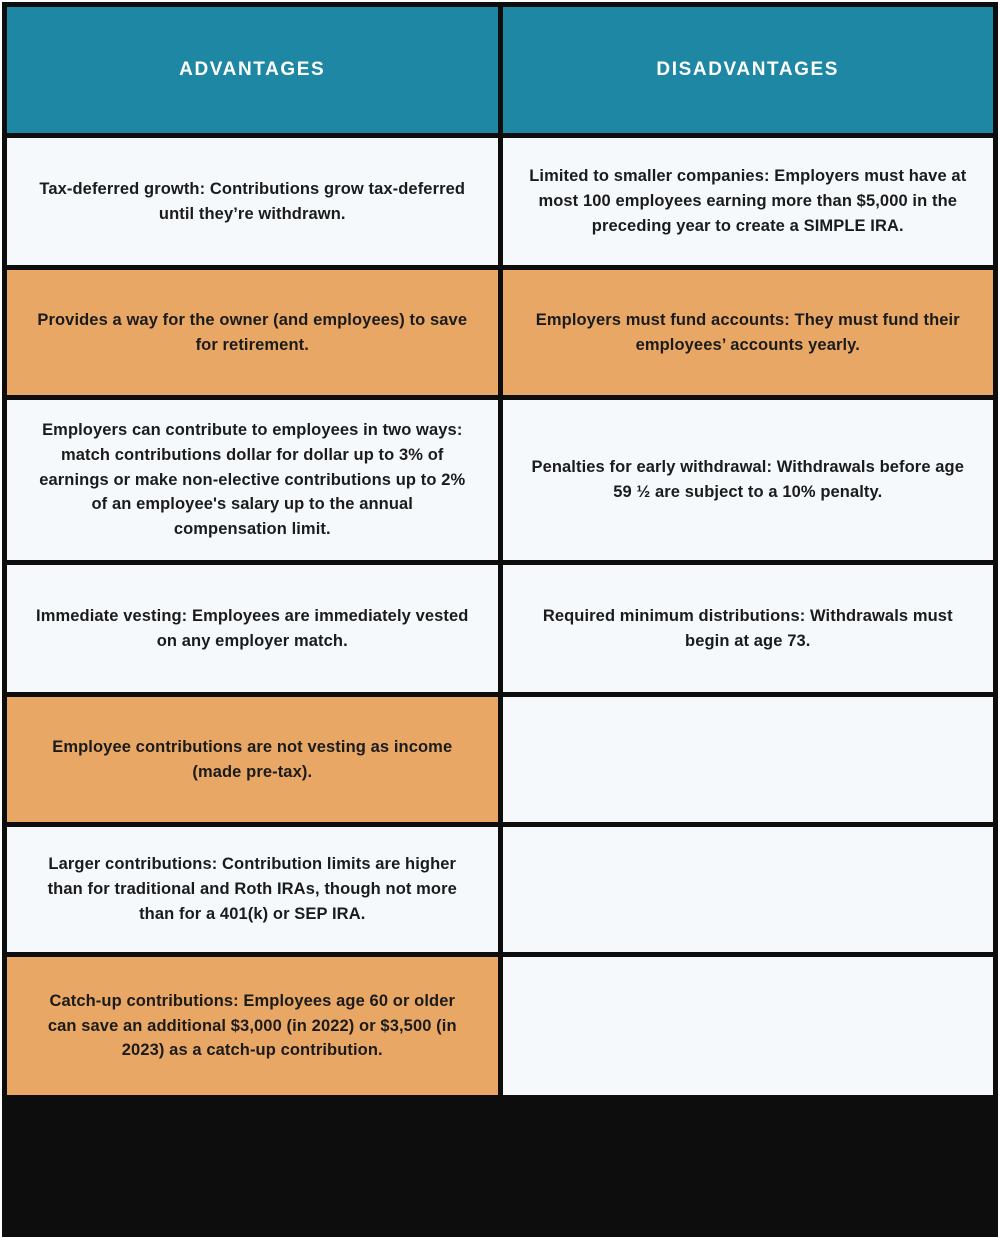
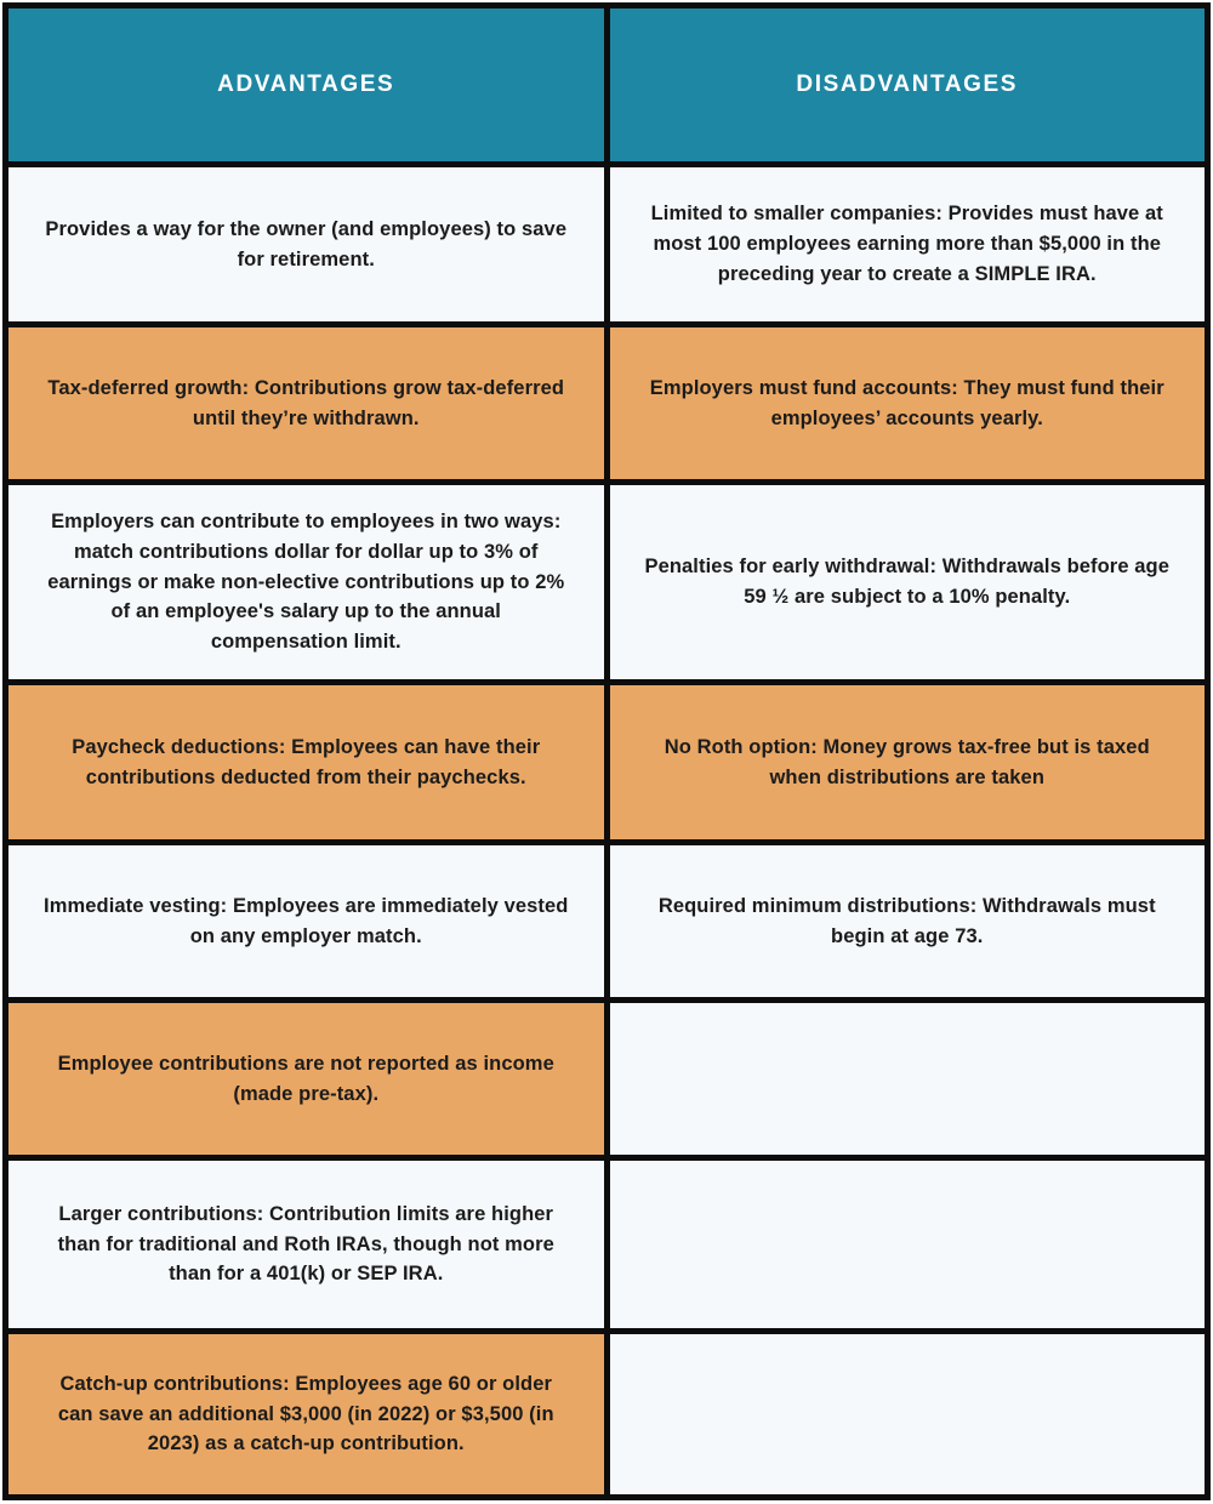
  ADVANTAGES
  DISADVANTAGES
- Tax-deferred growth: Contributions grow tax-deferred until they’re withdrawn.
+ Provides a way for the owner (and employees) to save for retirement.
- Limited to smaller companies: Employers must have at most 100 employees earning more than $5,000 in the preceding year to create a SIMPLE IRA.
+ Limited to smaller companies: Provides must have at most 100 employees earning more than $5,000 in the preceding year to create a SIMPLE IRA.
- Provides a way for the owner (and employees) to save for retirement.
+ Tax-deferred growth: Contributions grow tax-deferred until they’re withdrawn.
  Employers must fund accounts: They must fund their employees’ accounts yearly.
  Employers can contribute to employees in two ways: match contributions dollar for dollar up to 3% of earnings or make non-elective contributions up to 2% of an employee's salary up to the annual compensation limit.
  Penalties for early withdrawal: Withdrawals before age 59 ½ are subject to a 10% penalty.
+ Paycheck deductions: Employees can have their contributions deducted from their paychecks.
+ No Roth option: Money grows tax-free but is taxed when distributions are taken
  Immediate vesting: Employees are immediately vested on any employer match.
  Required minimum distributions: Withdrawals must begin at age 73.
- Employee contributions are not vesting as income (made pre-tax).
+ Employee contributions are not reported as income (made pre-tax).
  Larger contributions: Contribution limits are higher than for traditional and Roth IRAs, though not more than for a 401(k) or SEP IRA.
  Catch-up contributions: Employees age 60 or older can save an additional $3,000 (in 2022) or $3,500 (in 2023) as a catch-up contribution.
